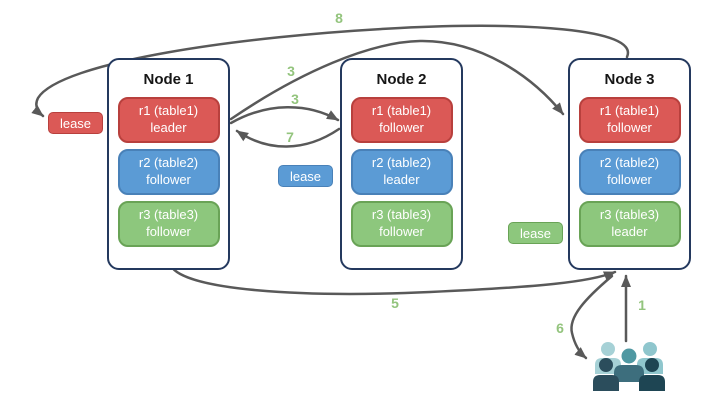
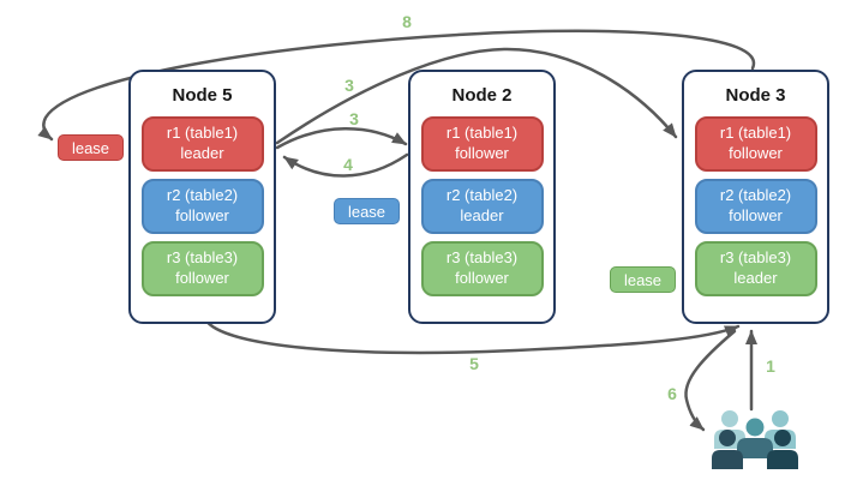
- Node 1
+ Node 5
  r1 (table1)
  leader
  r2 (table2)
  follower
  r3 (table3)
  follower
  Node 2
  r1 (table1)
  follower
  r2 (table2)
  leader
  r3 (table3)
  follower
  Node 3
  r1 (table1)
  follower
  r2 (table2)
  follower
  r3 (table3)
  leader
  lease
  lease
  lease
  8
  3
  3
- 7
+ 4
  5
  1
  6
